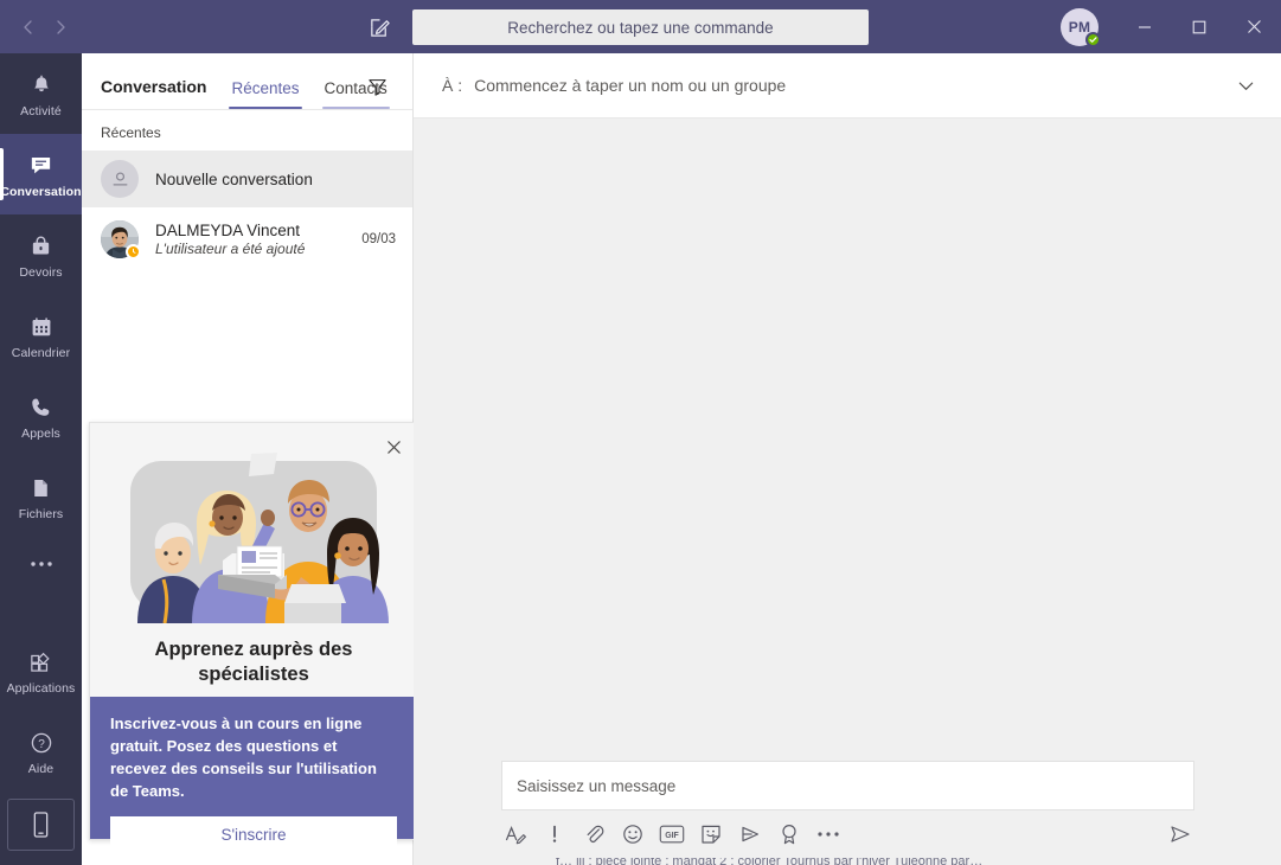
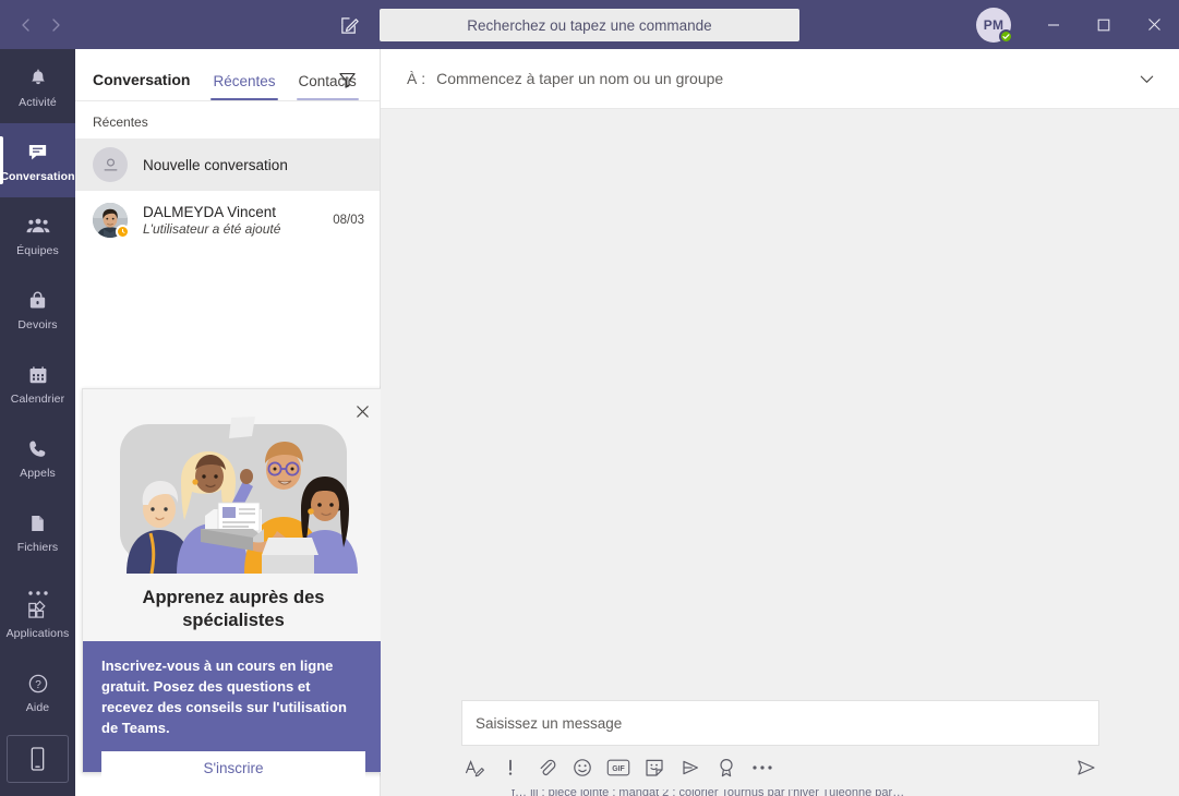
  Recherchez ou tapez une commande
  PM
  Activité
  Conversation
+ Équipes
  Devoirs
  Calendrier
  Appels
  Fichiers
  Applications
  ?
  Aide
  Conversation
  Récentes
  Contacts
  Récentes
  Nouvelle conversation
  DALMEYDA Vincent
  L'utilisateur a été ajouté
- 09/03
+ 08/03
  Apprenez auprès des spécialistes
  Inscrivez-vous à un cours en ligne gratuit. Posez des questions et recevez des conseils sur l'utilisation de Teams.
  S'inscrire
  À :
  Commencez à taper un nom ou un groupe
  Saisissez un message
  f… ill : pièce jointe : mandat 2 : colorier Tournus par l'hiver Tuléonne par…
